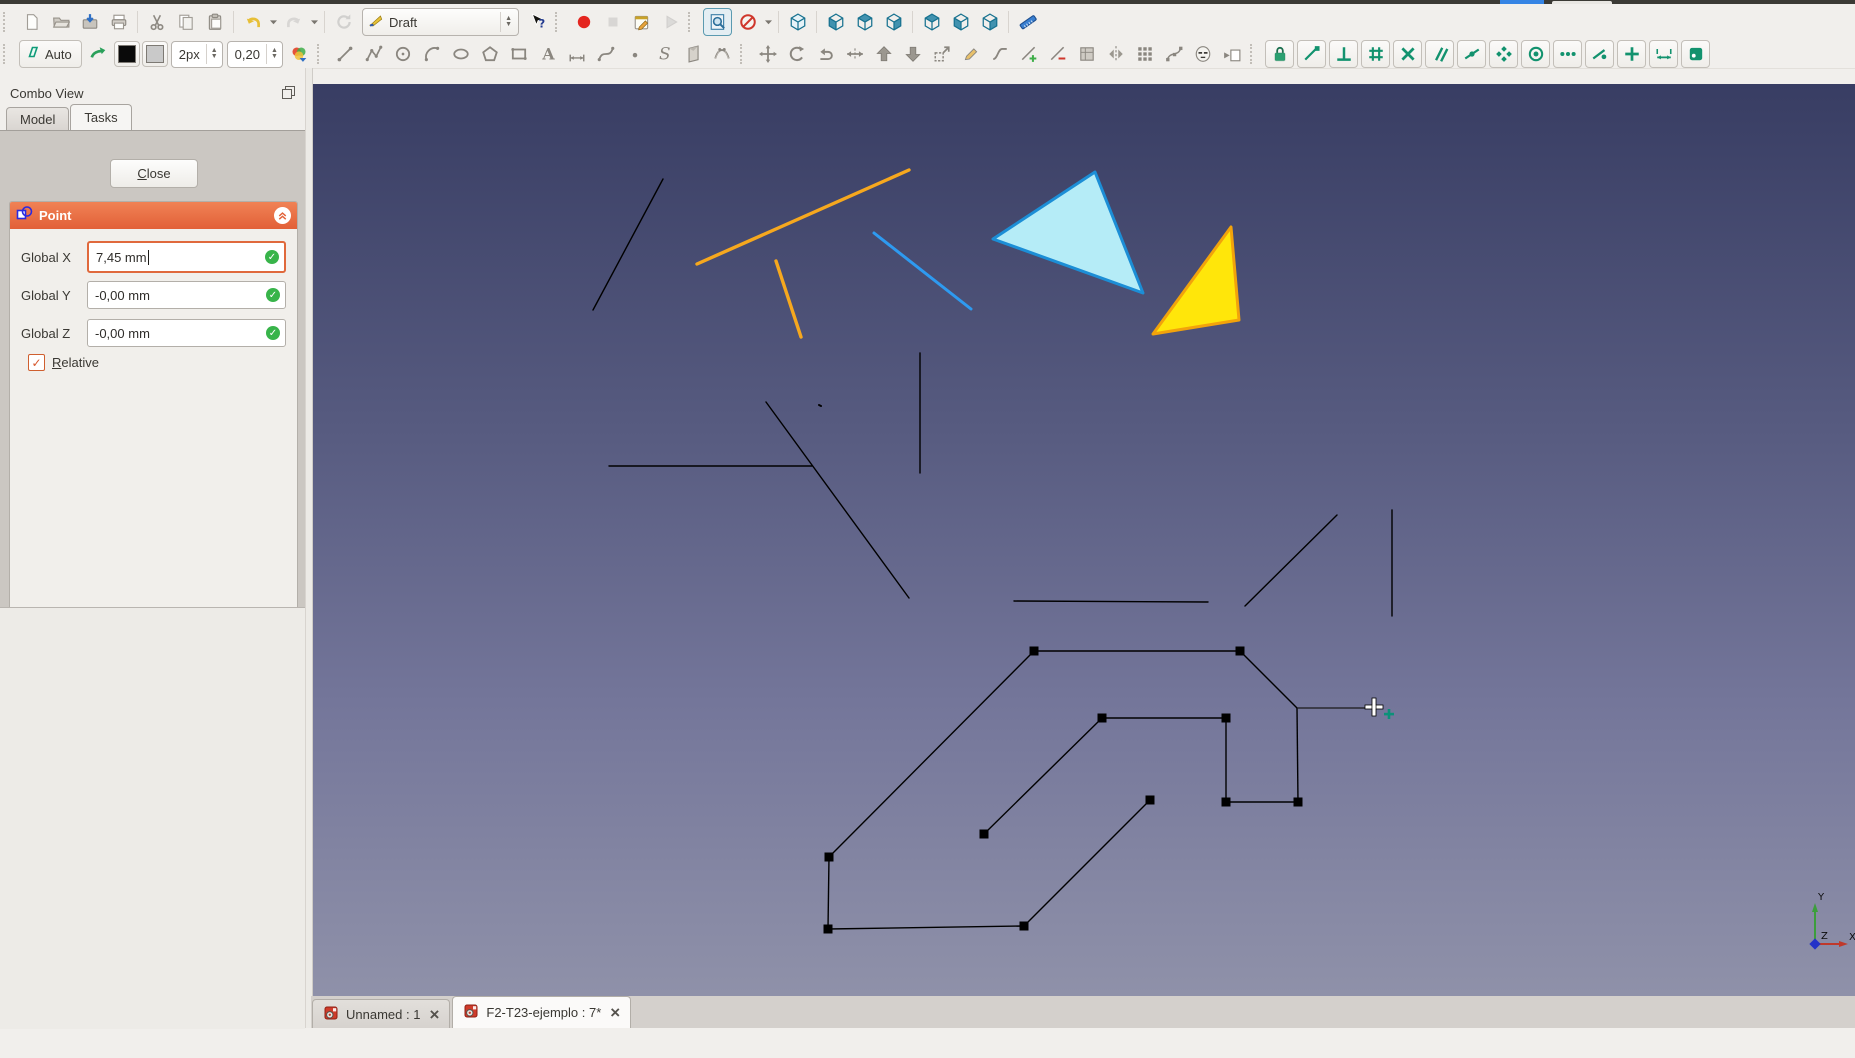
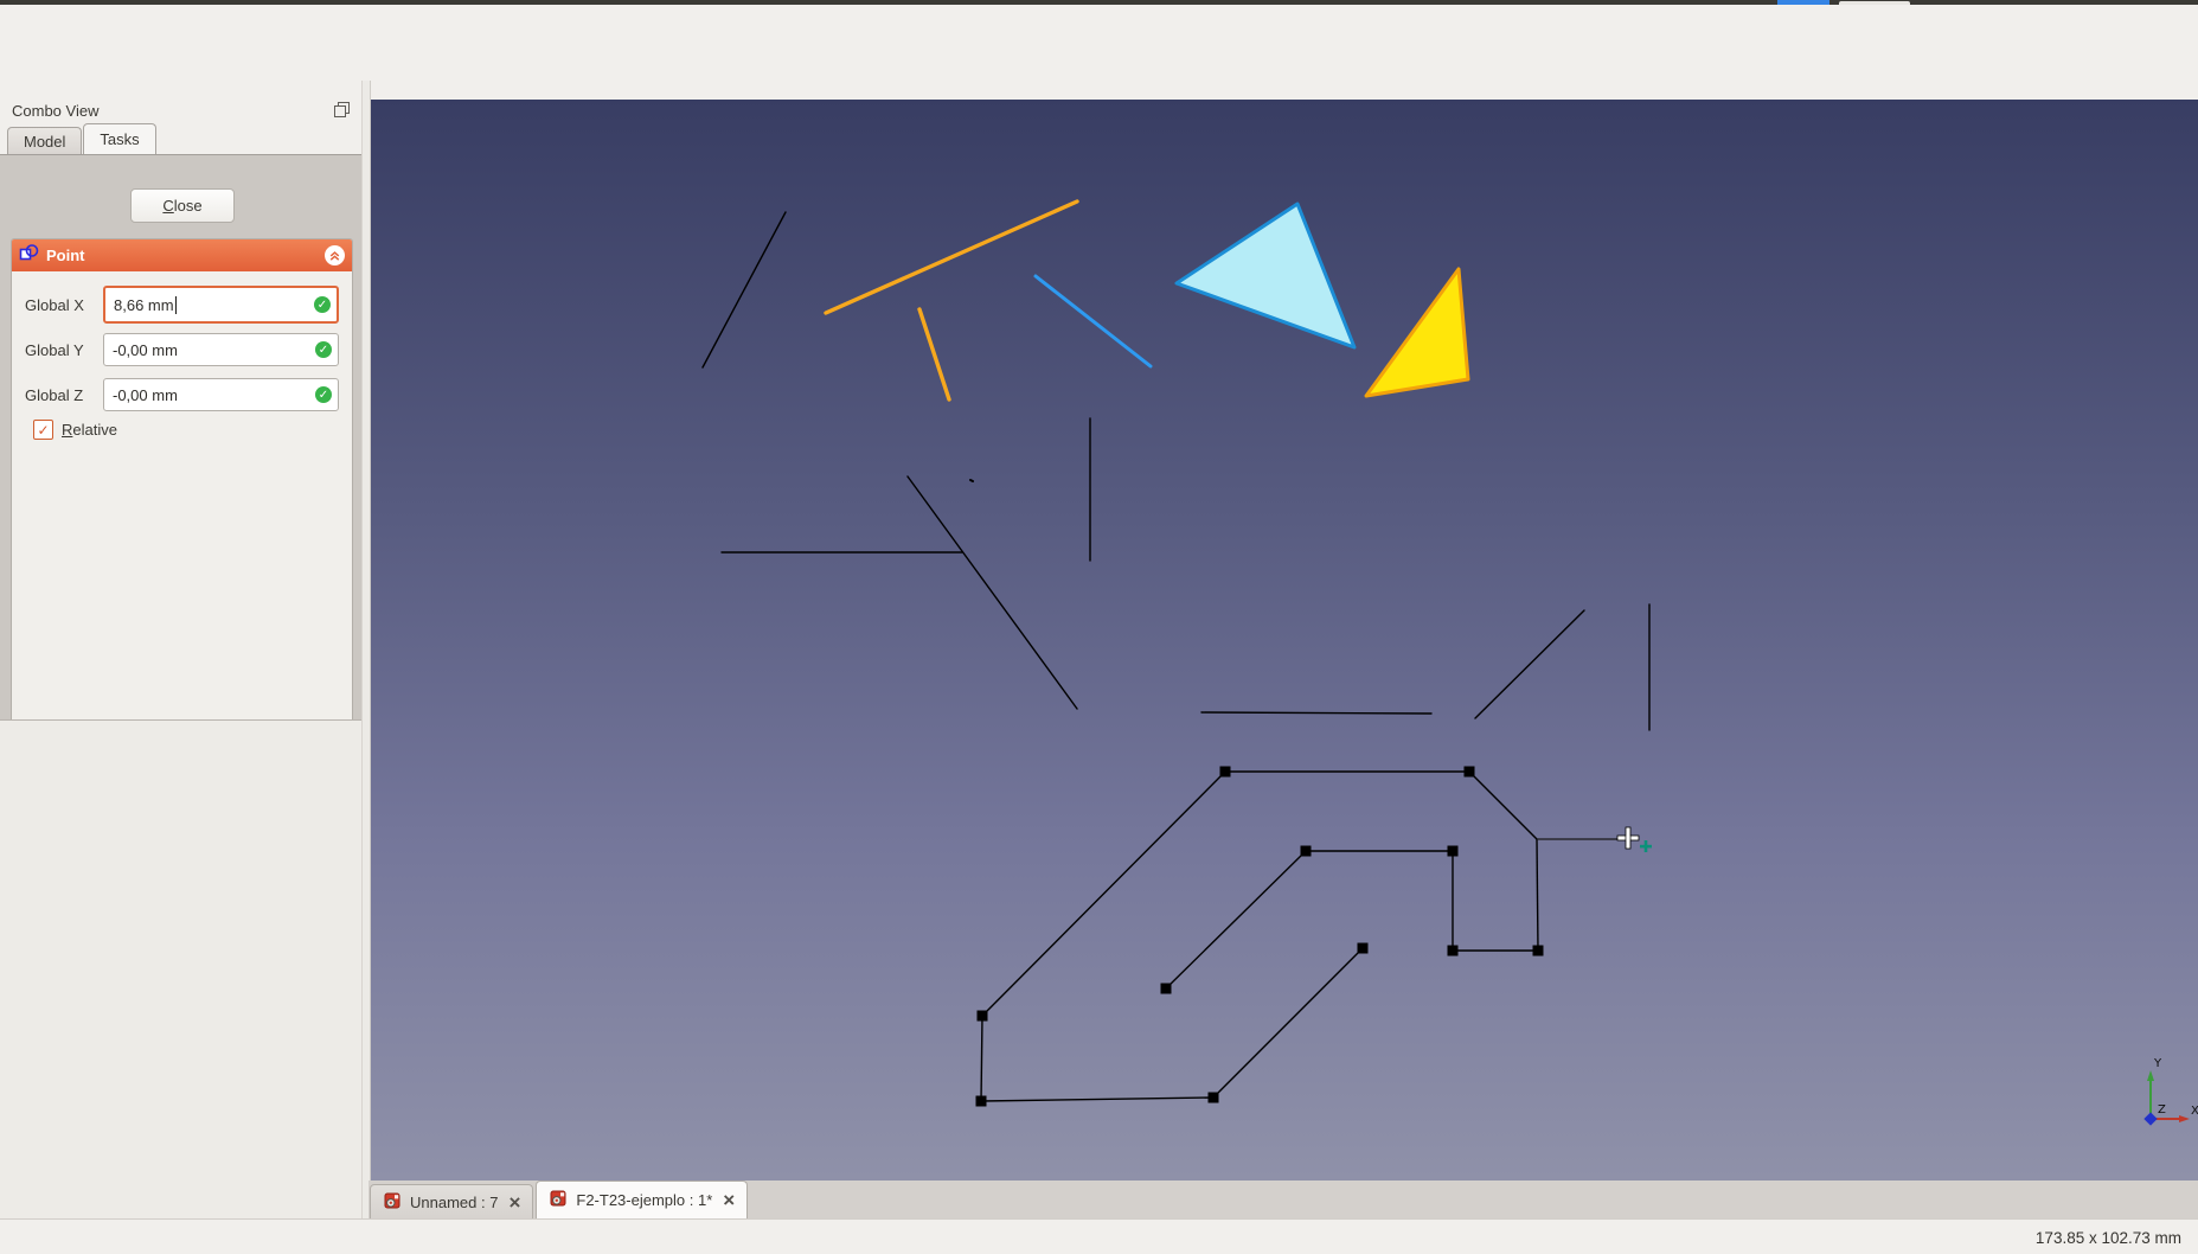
- Draft
- ?
- Auto
- 2px
- 0,20
- A
- S
  Combo View
  Model
  Tasks
  C
  lose
  Point
  Global X
- 7,45 mm
+ 8,66 mm
  ✓
  Global Y
  -0,00 mm
  ✓
  Global Z
  -0,00 mm
  ✓
  ✓
  Relative
  Y
  X
  Z
- Unnamed : 1
+ Unnamed : 7
  ×
- F2-T23-ejemplo : 7*
+ F2-T23-ejemplo : 1*
  ×
+ 173.85 x 102.73 mm
